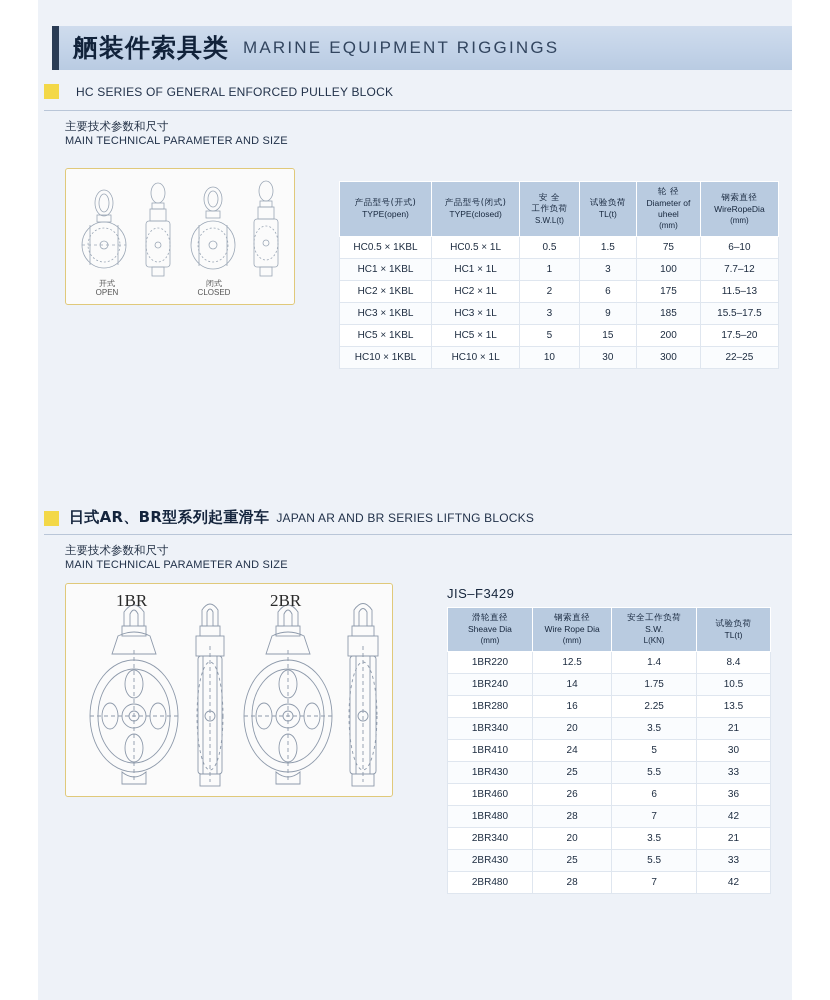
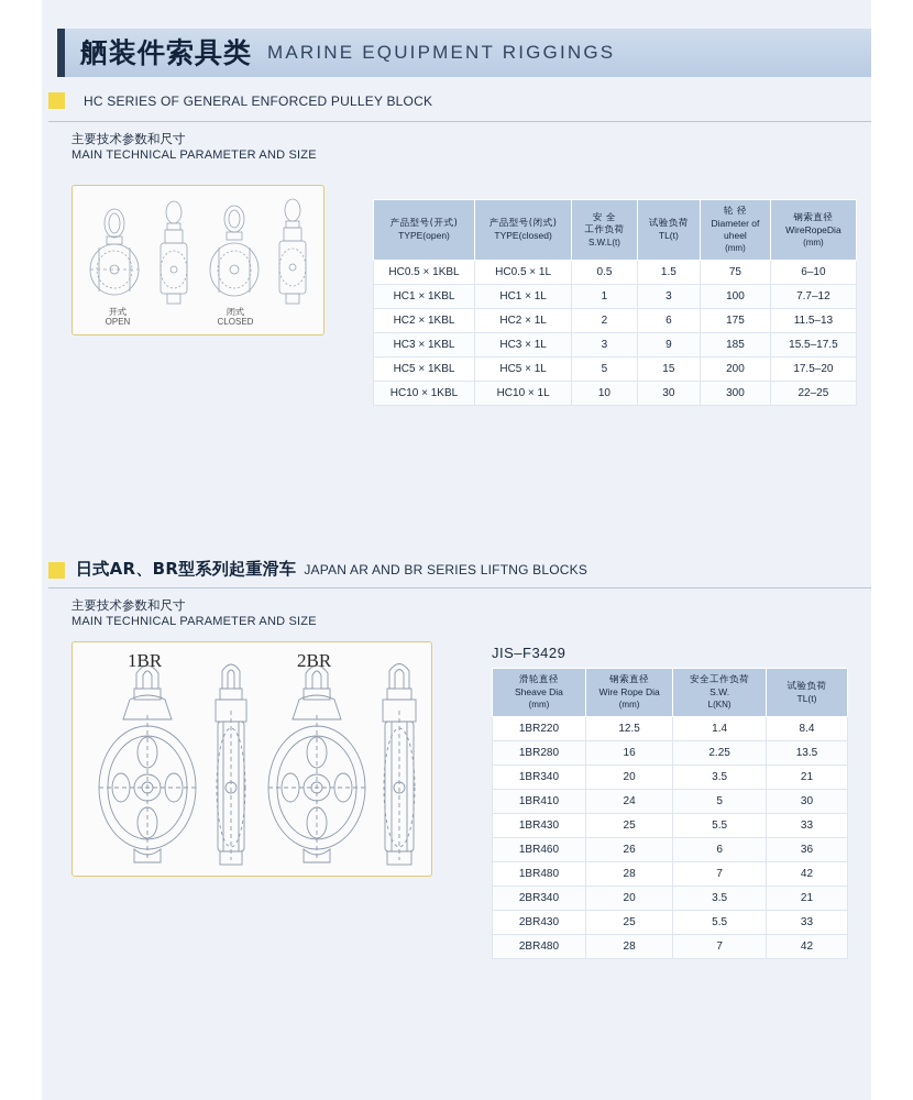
  舾装件索具类
  MARINE EQUIPMENT RIGGINGS
  HC SERIES OF GENERAL ENFORCED PULLEY BLOCK
  主要技术参数和尺寸
  MAIN TECHNICAL PARAMETER AND SIZE
  开式
  OPEN
  闭式
  CLOSED
  产品型号(开式) TYPE(open)	产品型号(闭式) TYPE(closed)	安 全 工作负荷 S.W.L(t)	试验负荷 TL(t)	轮 径 Diameter of uheel (mm)	钢索直径 WireRopeDia (mm)
  HC0.5 × 1KBL	HC0.5 × 1L	0.5	1.5	75	6–10
  HC1 × 1KBL	HC1 × 1L	1	3	100	7.7–12
  HC2 × 1KBL	HC2 × 1L	2	6	175	11.5–13
  HC3 × 1KBL	HC3 × 1L	3	9	185	15.5–17.5
  HC5 × 1KBL	HC5 × 1L	5	15	200	17.5–20
  HC10 × 1KBL	HC10 × 1L	10	30	300	22–25
  日式AR、BR型系列起重滑车
  JAPAN AR AND BR SERIES LIFTNG BLOCKS
  主要技术参数和尺寸
  MAIN TECHNICAL PARAMETER AND SIZE
  1BR
  2BR
  JIS–F3429
  滑轮直径 Sheave Dia (mm)	钢索直径 Wire Rope Dia (mm)	安全工作负荷 S.W. L(KN)	试验负荷 TL(t)
  1BR220	12.5	1.4	8.4
- 1BR240	14	1.75	10.5
  1BR280	16	2.25	13.5
  1BR340	20	3.5	21
  1BR410	24	5	30
  1BR430	25	5.5	33
  1BR460	26	6	36
  1BR480	28	7	42
  2BR340	20	3.5	21
  2BR430	25	5.5	33
  2BR480	28	7	42
